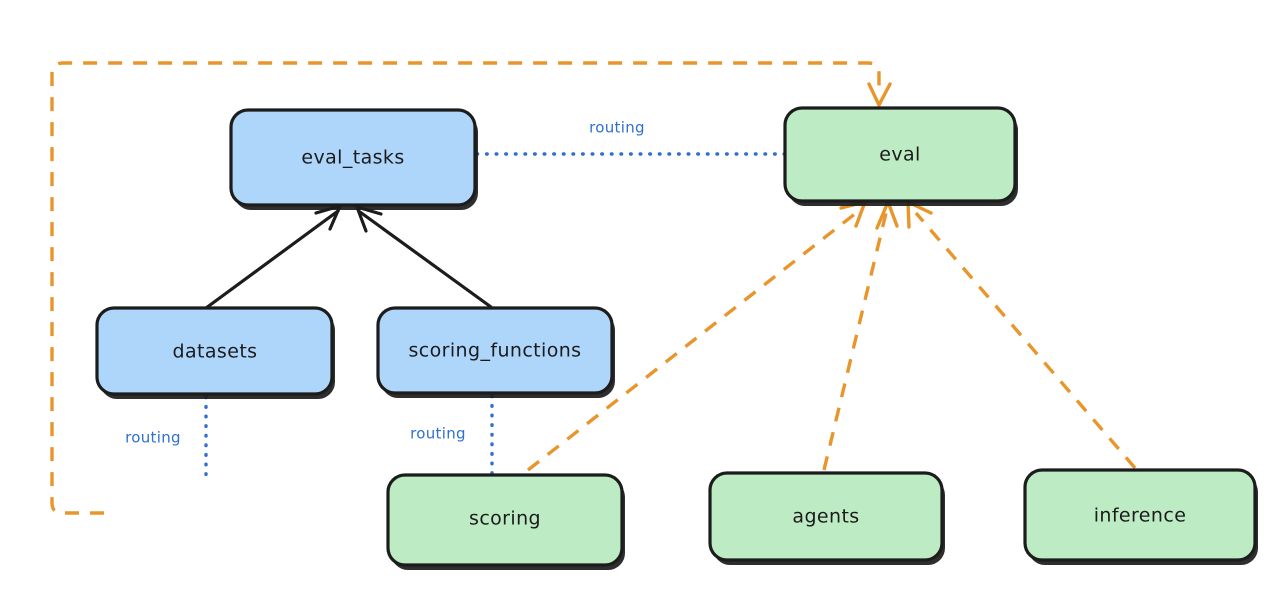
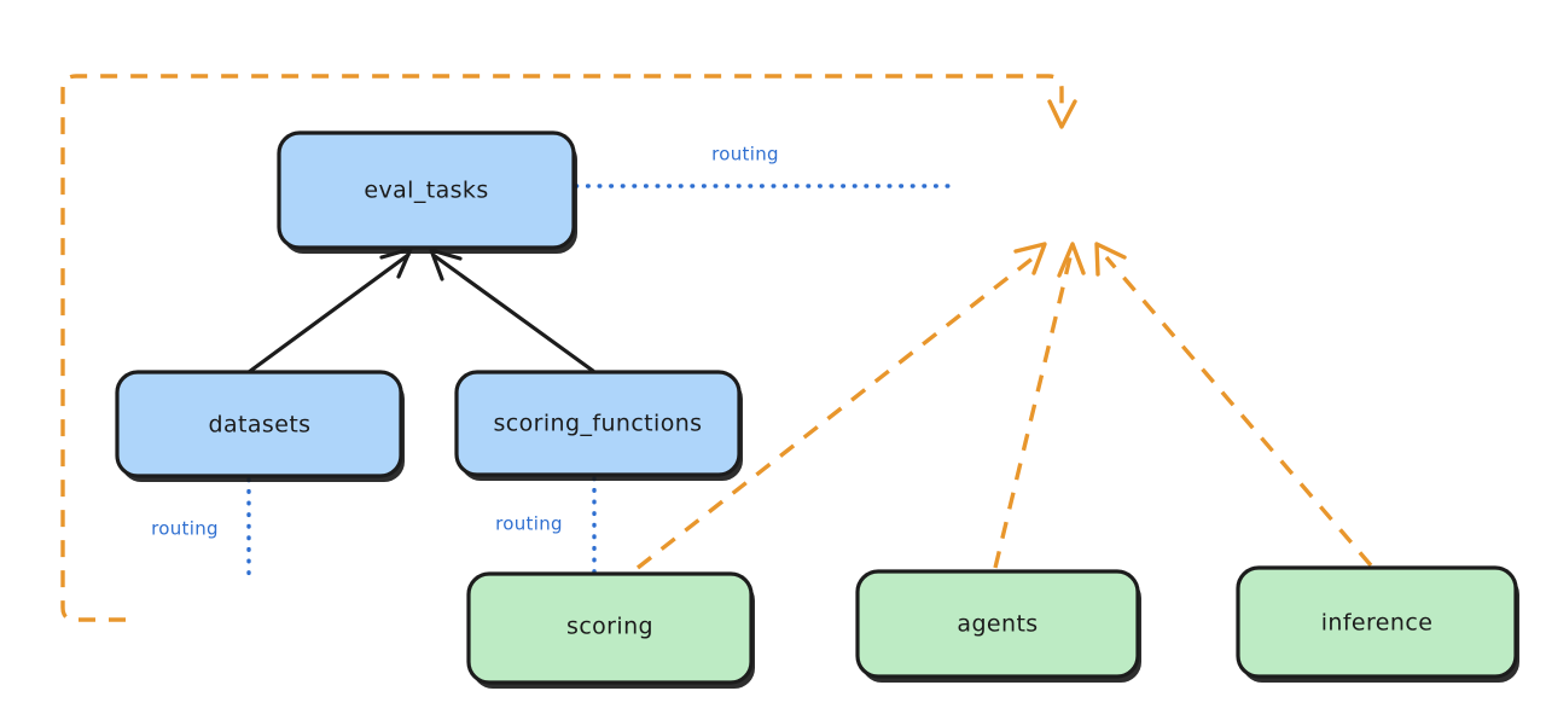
  eval_tasks
- eval
  datasets
  scoring_functions
  scoring
  agents
  inference
  routing
  routing
  routing
